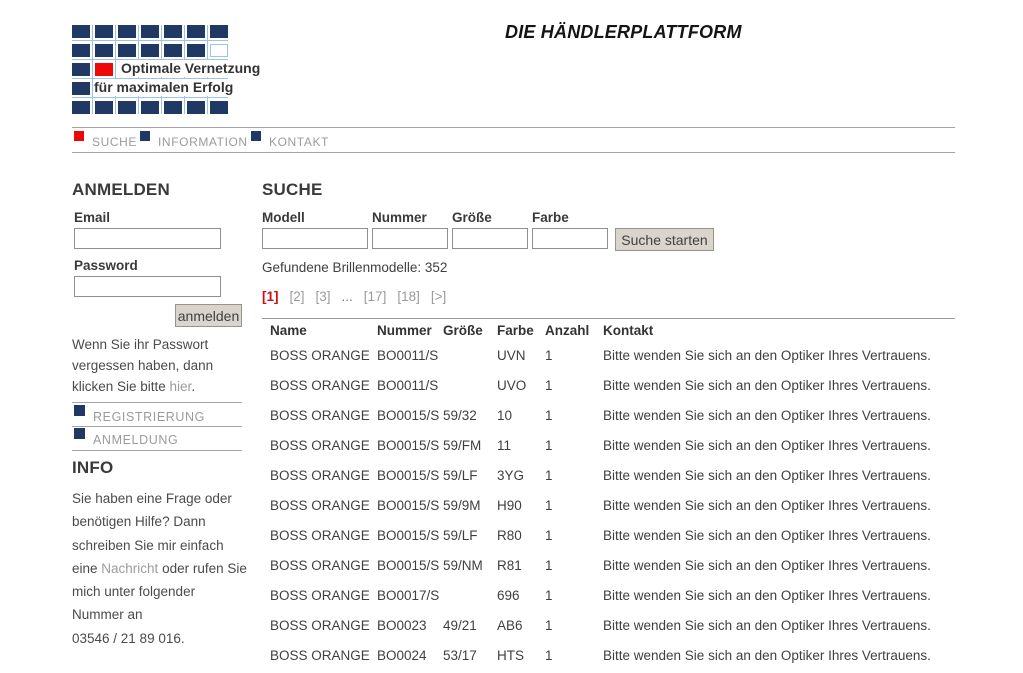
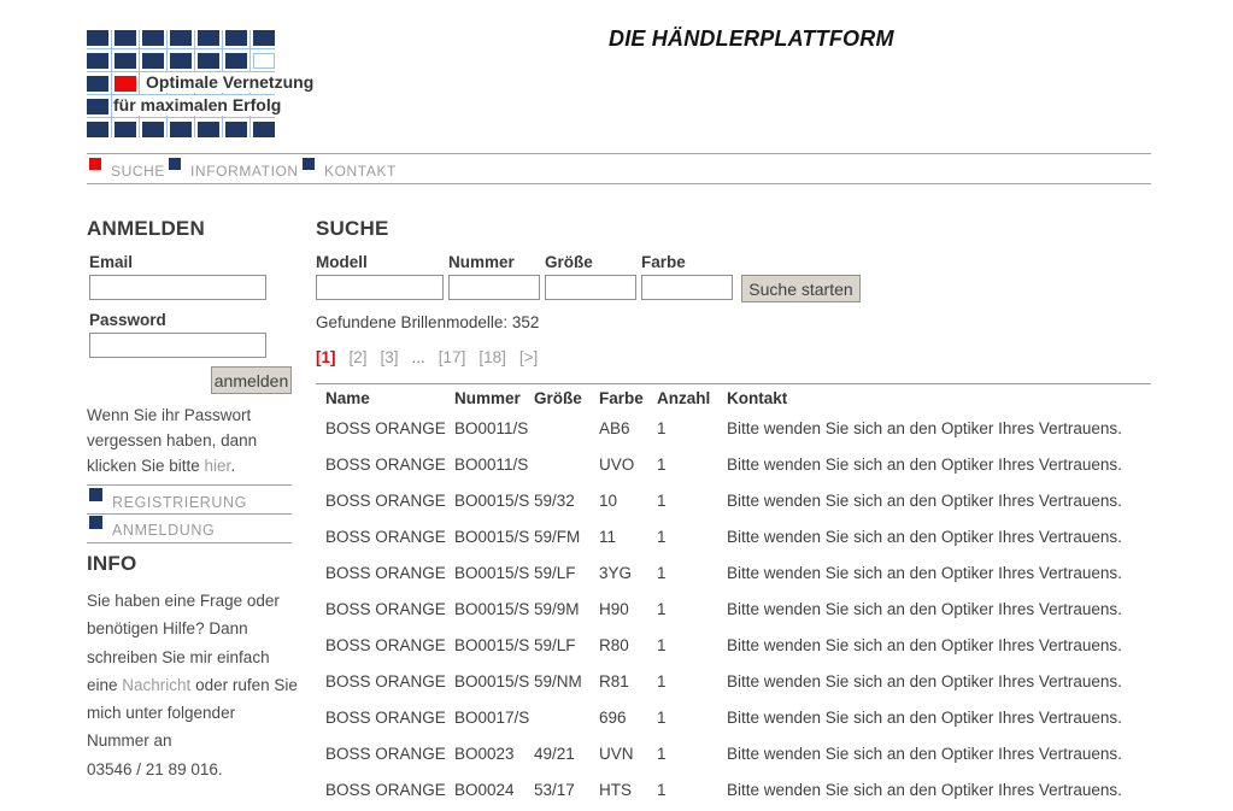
  Optimale Vernetzung
  für maximalen Erfolg
  DIE HÄNDLERPLATTFORM
  SUCHE
  INFORMATION
  KONTAKT
  ANMELDEN
  Email
  Password
  anmelden
  Wenn Sie ihr Passwort
  vergessen haben, dann
  klicken Sie bitte hier.
  REGISTRIERUNG
  ANMELDUNG
  INFO
  Sie haben eine Frage oder
  benötigen Hilfe? Dann
  schreiben Sie mir einfach
  eine Nachricht oder rufen Sie
  mich unter folgender
  Nummer an
  03546 / 21 89 016.
  SUCHE
  Modell
  Nummer
  Größe
  Farbe
  Suche starten
  Gefundene Brillenmodelle: 352
  [1] [2] [3] ... [17] [18] [>]
  Name
  Nummer
  Größe
  Farbe
  Anzahl
  Kontakt
  BOSS ORANGE
  BO0011/S
- UVN
+ AB6
  1
  Bitte wenden Sie sich an den Optiker Ihres Vertrauens.
  BOSS ORANGE
  BO0011/S
  UVO
  1
  Bitte wenden Sie sich an den Optiker Ihres Vertrauens.
  BOSS ORANGE
  BO0015/S
  59/32
  10
  1
  Bitte wenden Sie sich an den Optiker Ihres Vertrauens.
  BOSS ORANGE
  BO0015/S
  59/FM
  11
  1
  Bitte wenden Sie sich an den Optiker Ihres Vertrauens.
  BOSS ORANGE
  BO0015/S
  59/LF
  3YG
  1
  Bitte wenden Sie sich an den Optiker Ihres Vertrauens.
  BOSS ORANGE
  BO0015/S
  59/9M
  H90
  1
  Bitte wenden Sie sich an den Optiker Ihres Vertrauens.
  BOSS ORANGE
  BO0015/S
  59/LF
  R80
  1
  Bitte wenden Sie sich an den Optiker Ihres Vertrauens.
  BOSS ORANGE
  BO0015/S
  59/NM
  R81
  1
  Bitte wenden Sie sich an den Optiker Ihres Vertrauens.
  BOSS ORANGE
  BO0017/S
  696
  1
  Bitte wenden Sie sich an den Optiker Ihres Vertrauens.
  BOSS ORANGE
  BO0023
  49/21
- AB6
+ UVN
  1
  Bitte wenden Sie sich an den Optiker Ihres Vertrauens.
  BOSS ORANGE
  BO0024
  53/17
  HTS
  1
  Bitte wenden Sie sich an den Optiker Ihres Vertrauens.
